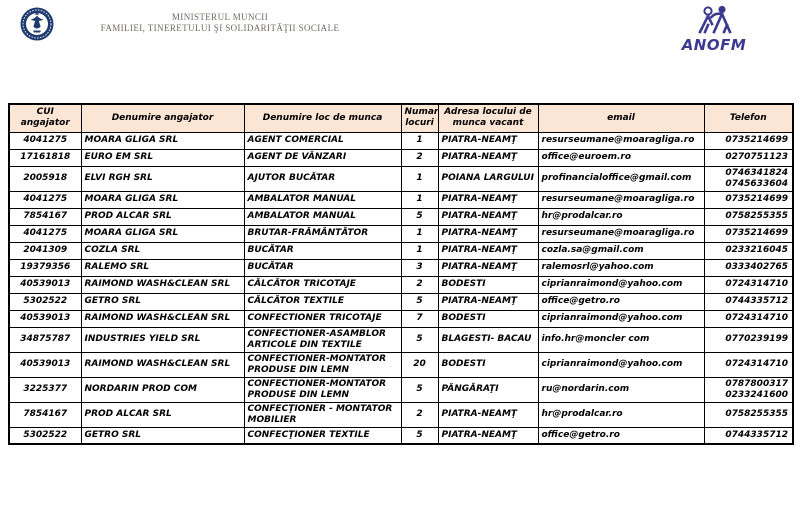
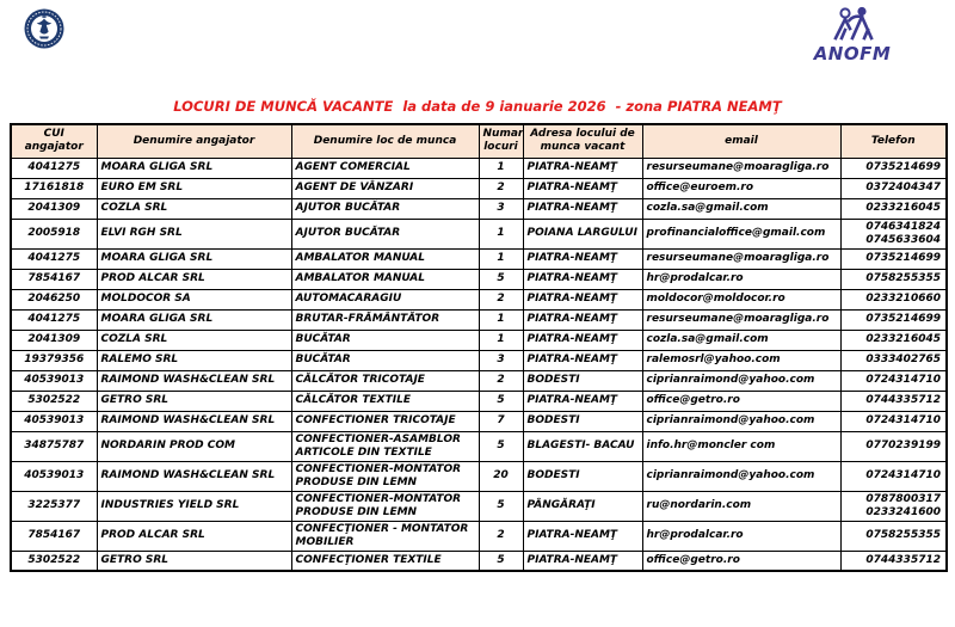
- MINISTERUL MUNCII
- FAMILIEI, TINERETULUI ŞI SOLIDARITĂŢII SOCIALE
  ANOFM
+ LOCURI DE MUNCĂ VACANTE la data de 9 ianuarie 2026 - zona PIATRA NEAMŢ
  CUI angajator	Denumire angajator	Denumire loc de munca	Numar locuri	Adresa locului de munca vacant	email	Telefon
  4041275	MOARA GLIGA SRL	AGENT COMERCIAL	1	PIATRA-NEAMŢ	resurseumane@moaragliga.ro	0735214699
- 17161818	EURO EM SRL	AGENT DE VÂNZARI	2	PIATRA-NEAMŢ	office@euroem.ro	0270751123
+ 17161818	EURO EM SRL	AGENT DE VÂNZARI	2	PIATRA-NEAMŢ	office@euroem.ro	0372404347
+ 2041309	COZLA SRL	AJUTOR BUCĂTAR	3	PIATRA-NEAMŢ	cozla.sa@gmail.com	0233216045
  2005918	ELVI RGH SRL	AJUTOR BUCĂTAR	1	POIANA LARGULUI	profinancialoffice@gmail.com	0746341824 0745633604
  4041275	MOARA GLIGA SRL	AMBALATOR MANUAL	1	PIATRA-NEAMŢ	resurseumane@moaragliga.ro	0735214699
  7854167	PROD ALCAR SRL	AMBALATOR MANUAL	5	PIATRA-NEAMŢ	hr@prodalcar.ro	0758255355
+ 2046250	MOLDOCOR SA	AUTOMACARAGIU	2	PIATRA-NEAMŢ	moldocor@moldocor.ro	0233210660
  4041275	MOARA GLIGA SRL	BRUTAR-FRĂMÂNTĂTOR	1	PIATRA-NEAMŢ	resurseumane@moaragliga.ro	0735214699
  2041309	COZLA SRL	BUCĂTAR	1	PIATRA-NEAMŢ	cozla.sa@gmail.com	0233216045
  19379356	RALEMO SRL	BUCĂTAR	3	PIATRA-NEAMŢ	ralemosrl@yahoo.com	0333402765
  40539013	RAIMOND WASH&CLEAN SRL	CĂLCĂTOR TRICOTAJE	2	BODESTI	ciprianraimond@yahoo.com	0724314710
  5302522	GETRO SRL	CĂLCĂTOR TEXTILE	5	PIATRA-NEAMŢ	office@getro.ro	0744335712
  40539013	RAIMOND WASH&CLEAN SRL	CONFECTIONER TRICOTAJE	7	BODESTI	ciprianraimond@yahoo.com	0724314710
- 34875787	INDUSTRIES YIELD SRL	CONFECTIONER-ASAMBLOR ARTICOLE DIN TEXTILE	5	BLAGESTI- BACAU	info.hr@moncler com	0770239199
+ 34875787	NORDARIN PROD COM	CONFECTIONER-ASAMBLOR ARTICOLE DIN TEXTILE	5	BLAGESTI- BACAU	info.hr@moncler com	0770239199
  40539013	RAIMOND WASH&CLEAN SRL	CONFECTIONER-MONTATOR PRODUSE DIN LEMN	20	BODESTI	ciprianraimond@yahoo.com	0724314710
- 3225377	NORDARIN PROD COM	CONFECTIONER-MONTATOR PRODUSE DIN LEMN	5	PÂNGĂRAŢI	ru@nordarin.com	0787800317 0233241600
+ 3225377	INDUSTRIES YIELD SRL	CONFECTIONER-MONTATOR PRODUSE DIN LEMN	5	PÂNGĂRAŢI	ru@nordarin.com	0787800317 0233241600
  7854167	PROD ALCAR SRL	CONFECŢIONER - MONTATOR MOBILIER	2	PIATRA-NEAMŢ	hr@prodalcar.ro	0758255355
  5302522	GETRO SRL	CONFECŢIONER TEXTILE	5	PIATRA-NEAMŢ	office@getro.ro	0744335712
